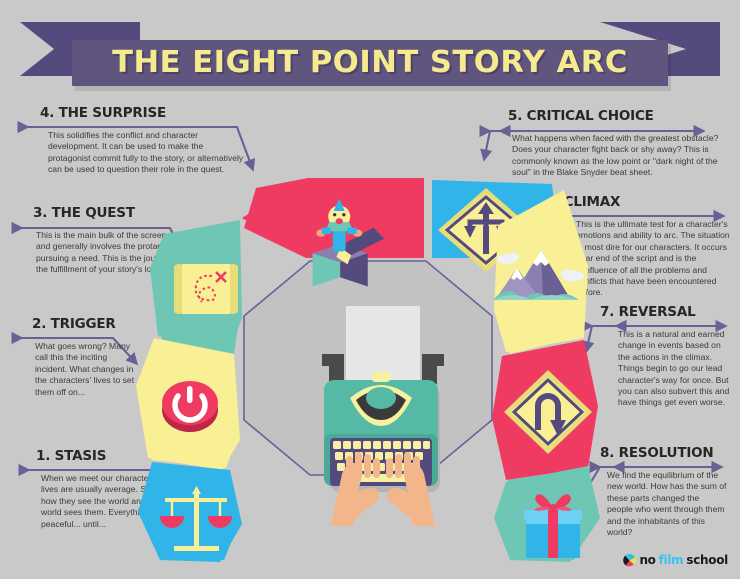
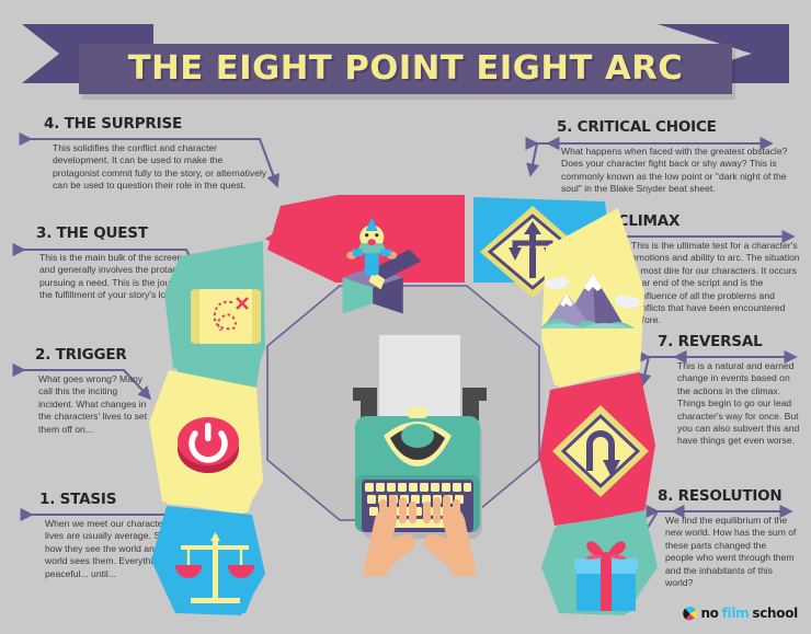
- THE EIGHT POINT STORY ARC
+ THE EIGHT POINT EIGHT ARC
  4. THE SURPRISE
  This solidifies the conflict and character development. It can be used to make the protagonist commit fully to the story, or alternatively can be used to question their role in the quest.
  3. THE QUEST
  This is the main bulk of the scree and generally involves the prota pursuing a need. This is the jou the fulfillment of your story's lo
  2. TRIGGER
  What goes wrong? Many call this the inciting incident. What changes in the characters' lives to set them off on...
  1. STASIS
  When we meet our characte lives are usually average. S how they see the world an world sees them. Everyth peaceful... until...
  5. CRITICAL CHOICE
  What happens when faced with the greatest obstacle? Does your character fight back or shy away? This is commonly known as the low point or "dark night of the soul" in the Blake Snyder beat sheet.
  CLIMAX
  This is the ultimate test for a character's emotions and ability to arc. The situation most dire for our characters. It occurs ar end of the script and is the fluence of all the problems and nflicts that have been encountered fore.
  7. REVERSAL
  This is a natural and earned change in events based on the actions in the climax. Things begin to go our lead character's way for once. But you can also subvert this and have things get even worse.
  8. RESOLUTION
  We find the equilibrium of the new world. How has the sum of these parts changed the people who went through them and the inhabitants of this world?
  no
  film
  school
